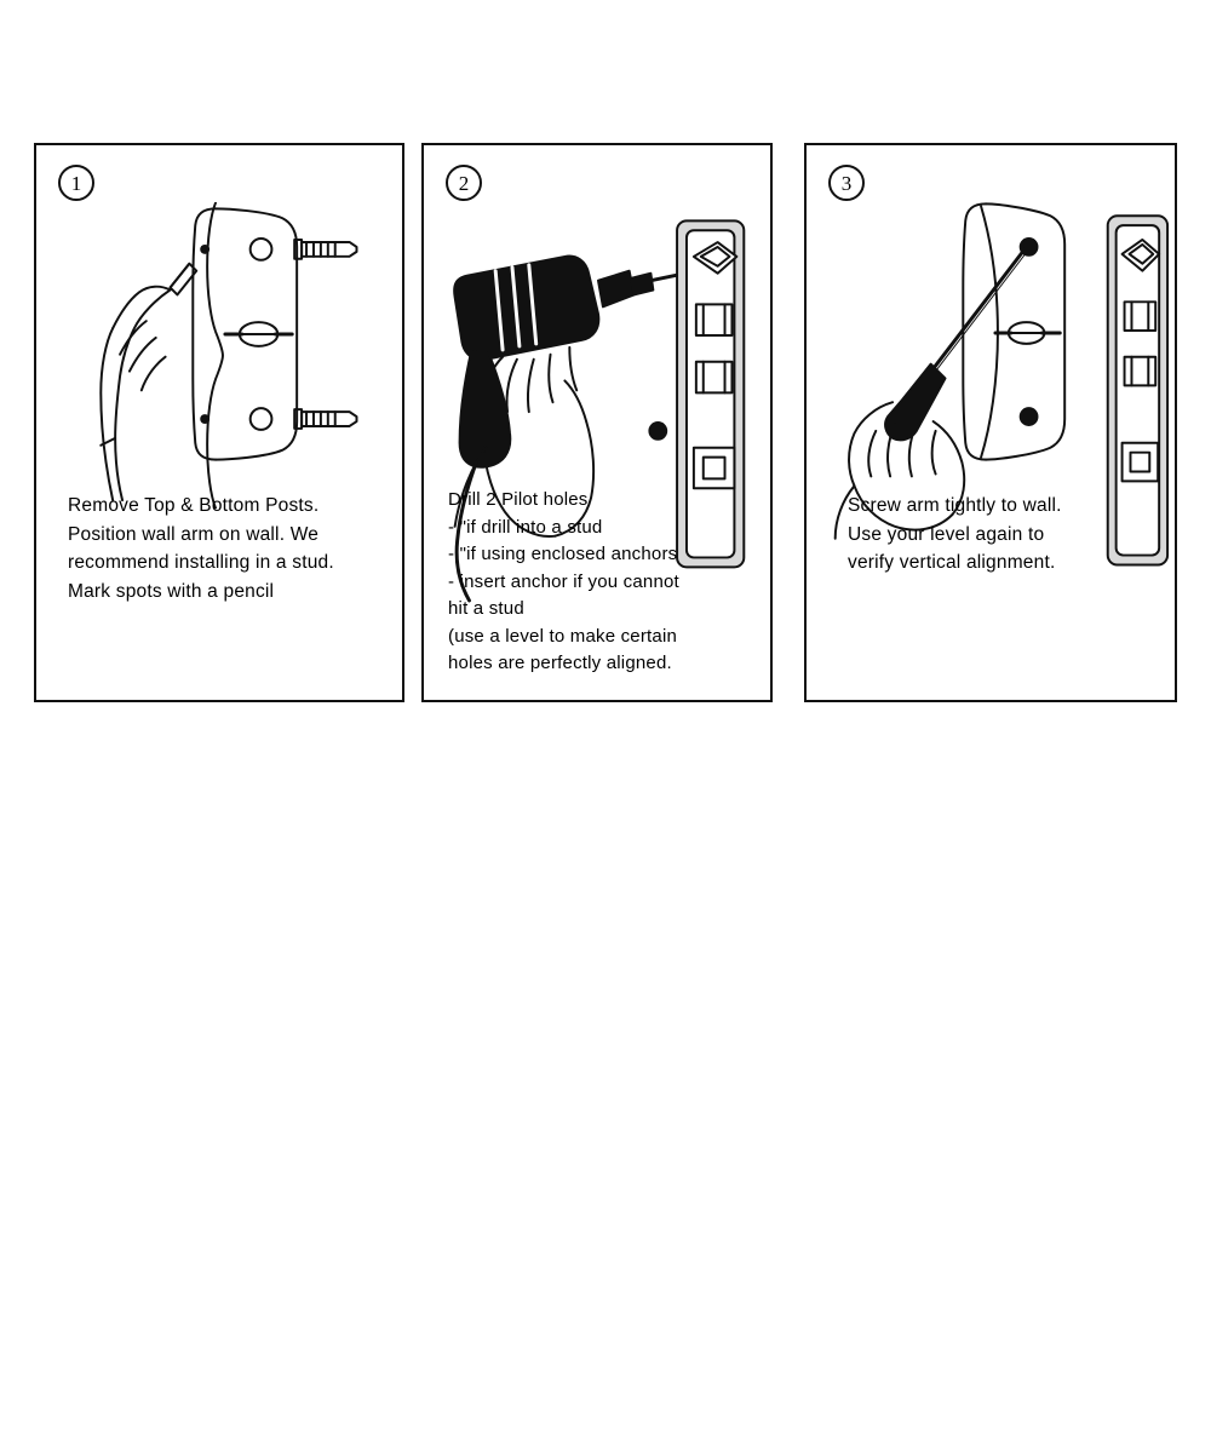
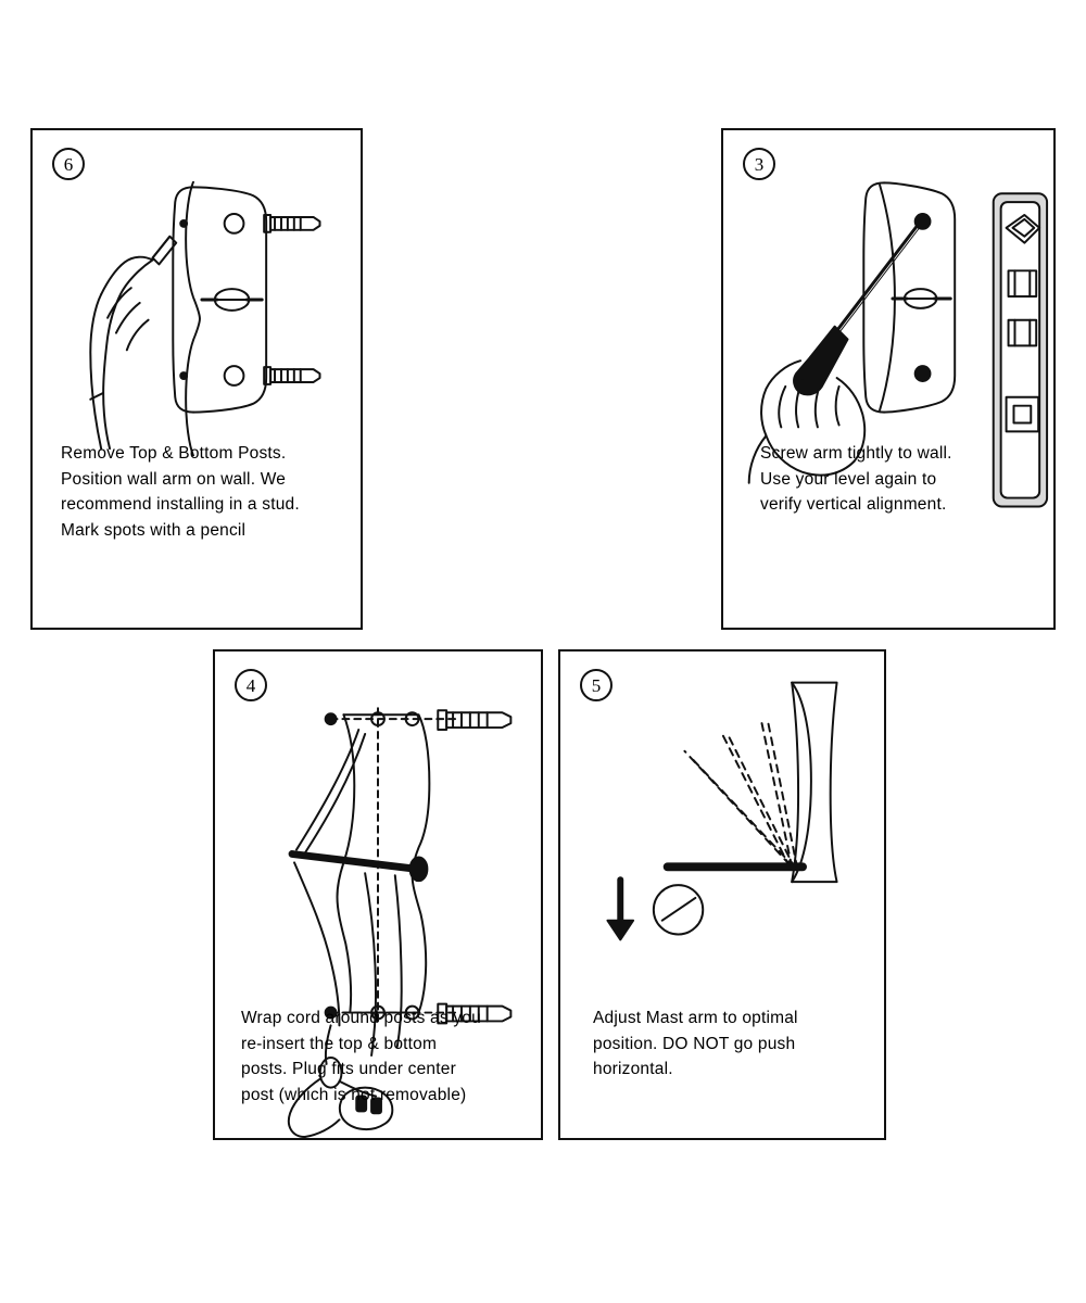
- 1
+ 6
  Remove Top & Bottom Posts.
  Position wall arm on wall. We
  recommend installing in a stud.
  Mark spots with a pencil
- 2
- Drill 2 Pilot holes
- - "if drill into a stud
- - "if using enclosed anchors
- - insert anchor if you cannot
- hit a stud
- (use a level to make certain
- holes are perfectly aligned.
  3
  Screw arm tightly to wall.
  Use your level again to
  verify vertical alignment.
+ 4
+ Wrap cord around posts as you
+ re-insert the top & bottom
+ posts. Plug fits under center
+ post (which is not removable)
+ 5
+ Adjust Mast arm to optimal
+ position. DO NOT go push
+ horizontal.
